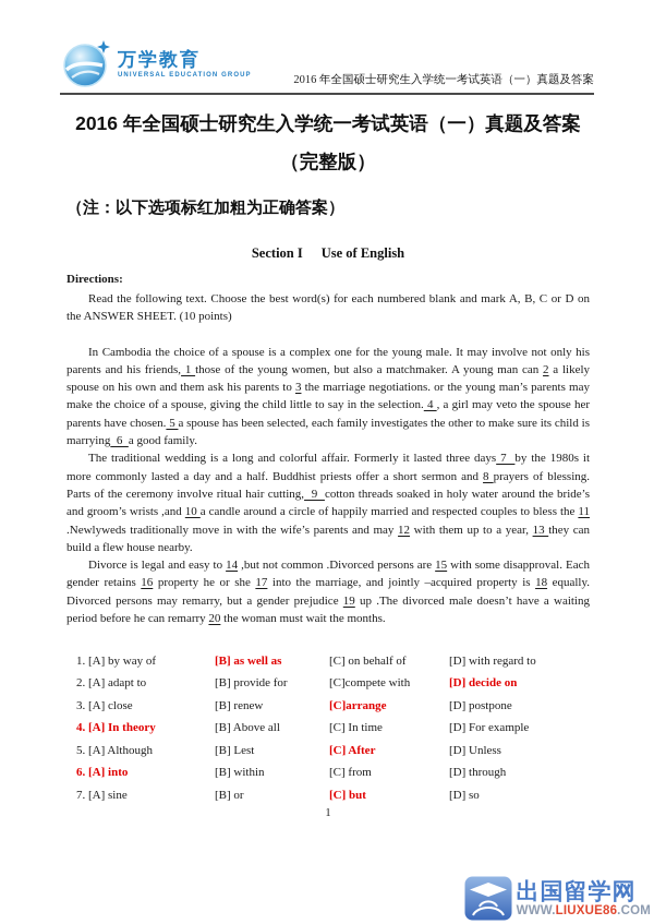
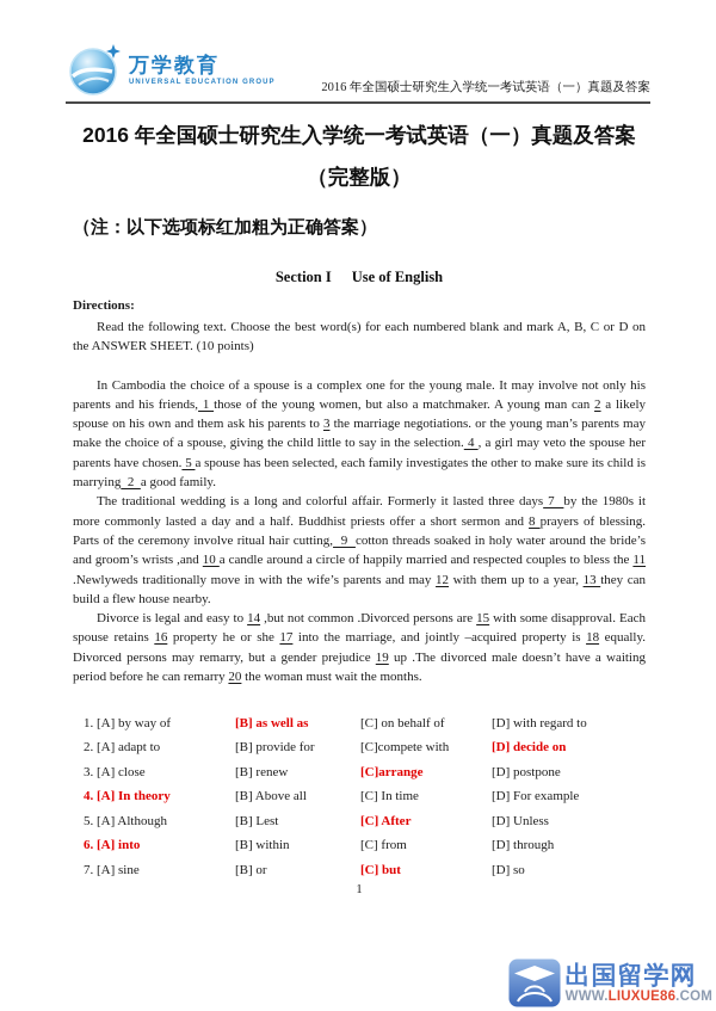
  万学教育
  2016 年全国硕士研究生入学统一考试英语（一）真题及答案
  2016 年全国硕士研究生入学统一考试英语（一）真题及答案
  （完整版）
  （注：以下选项标红加粗为正确答案）
  Section I Use of English
  Directions:
  Read the following text. Choose the best word(s) for each numbered blank and mark A, B, C or D on the ANSWER SHEET. (10 points)
- In Cambodia the choice of a spouse is a complex one for the young male. It may involve not only his parents and his friends, 1 those of the young women, but also a matchmaker. A young man can 2 a likely spouse on his own and them ask his parents to 3 the marriage negotiations. or the young man’s parents may make the choice of a spouse, giving the child little to say in the selection. 4 , a girl may veto the spouse her parents have chosen. 5 a spouse has been selected, each family investigates the other to make sure its child is marrying 6 a good family.
+ In Cambodia the choice of a spouse is a complex one for the young male. It may involve not only his parents and his friends, 1 those of the young women, but also a matchmaker. A young man can 2 a likely spouse on his own and them ask his parents to 3 the marriage negotiations. or the young man’s parents may make the choice of a spouse, giving the child little to say in the selection. 4 , a girl may veto the spouse her parents have chosen. 5 a spouse has been selected, each family investigates the other to make sure its child is marrying 2 a good family.
  The traditional wedding is a long and colorful affair. Formerly it lasted three days 7 by the 1980s it more commonly lasted a day and a half. Buddhist priests offer a short sermon and 8 prayers of blessing. Parts of the ceremony involve ritual hair cutting, 9 cotton threads soaked in holy water around the bride’s and groom’s wrists ,and 10 a candle around a circle of happily married and respected couples to bless the 11 .Newlyweds traditionally move in with the wife’s parents and may 12 with them up to a year, 13 they can build a flew house nearby.
- Divorce is legal and easy to 14 ,but not common .Divorced persons are 15 with some disapproval. Each gender retains 16 property he or she 17 into the marriage, and jointly –acquired property is 18 equally. Divorced persons may remarry, but a gender prejudice 19 up .The divorced male doesn’t have a waiting period before he can remarry 20 the woman must wait the months.
+ Divorce is legal and easy to 14 ,but not common .Divorced persons are 15 with some disapproval. Each spouse retains 16 property he or she 17 into the marriage, and jointly –acquired property is 18 equally. Divorced persons may remarry, but a gender prejudice 19 up .The divorced male doesn’t have a waiting period before he can remarry 20 the woman must wait the months.
  1. [A] by way of
  [B] as well as
  [C] on behalf of
  [D] with regard to
  2. [A] adapt to
  [B] provide for
  [C]compete with
  [D] decide on
  3. [A] close
  [B] renew
  [C]arrange
  [D] postpone
  4. [A] In theory
  [B] Above all
  [C] In time
  [D] For example
  5. [A] Although
  [B] Lest
  [C] After
  [D] Unless
  6. [A] into
  [B] within
  [C] from
  [D] through
  7. [A] sine
  [B] or
  [C] but
  [D] so
  1
  出国留学网
  WWW.LIUXUE86.COM
